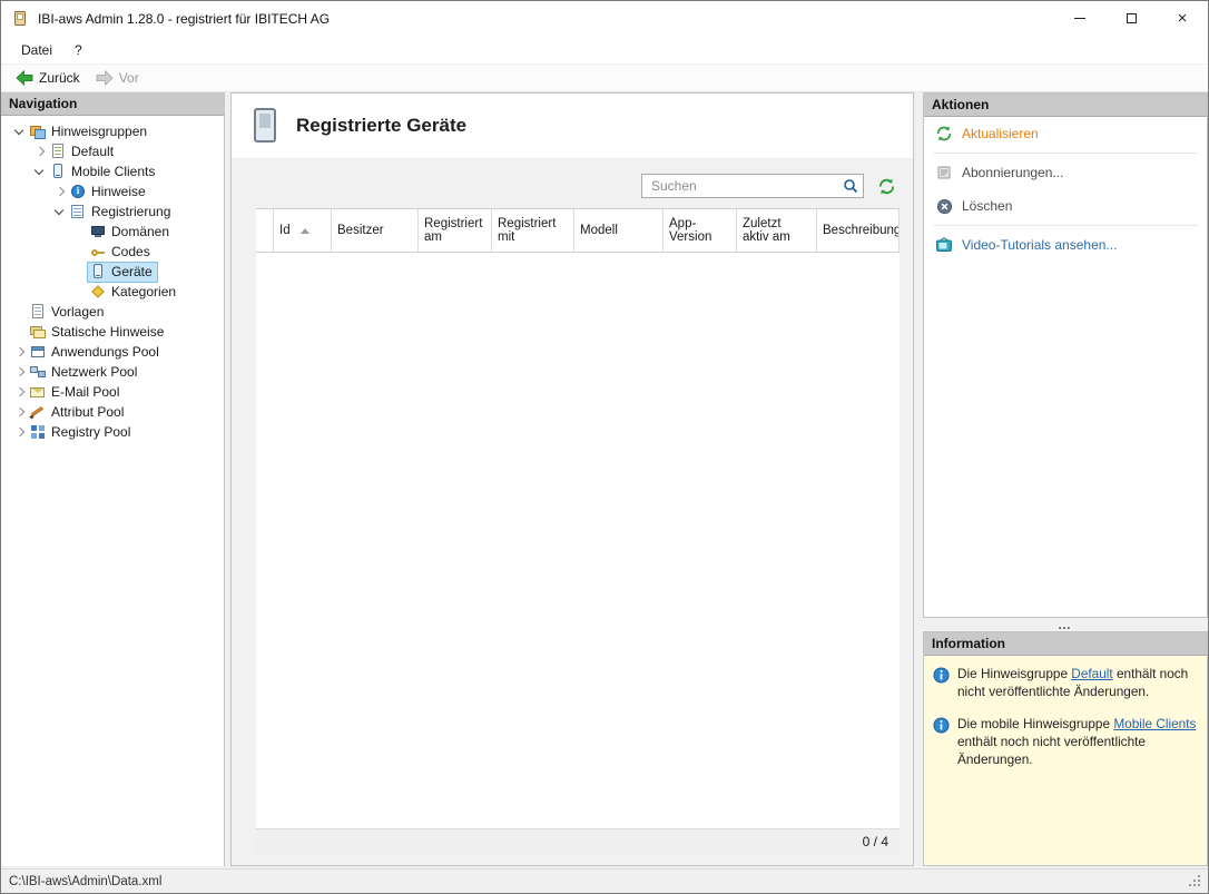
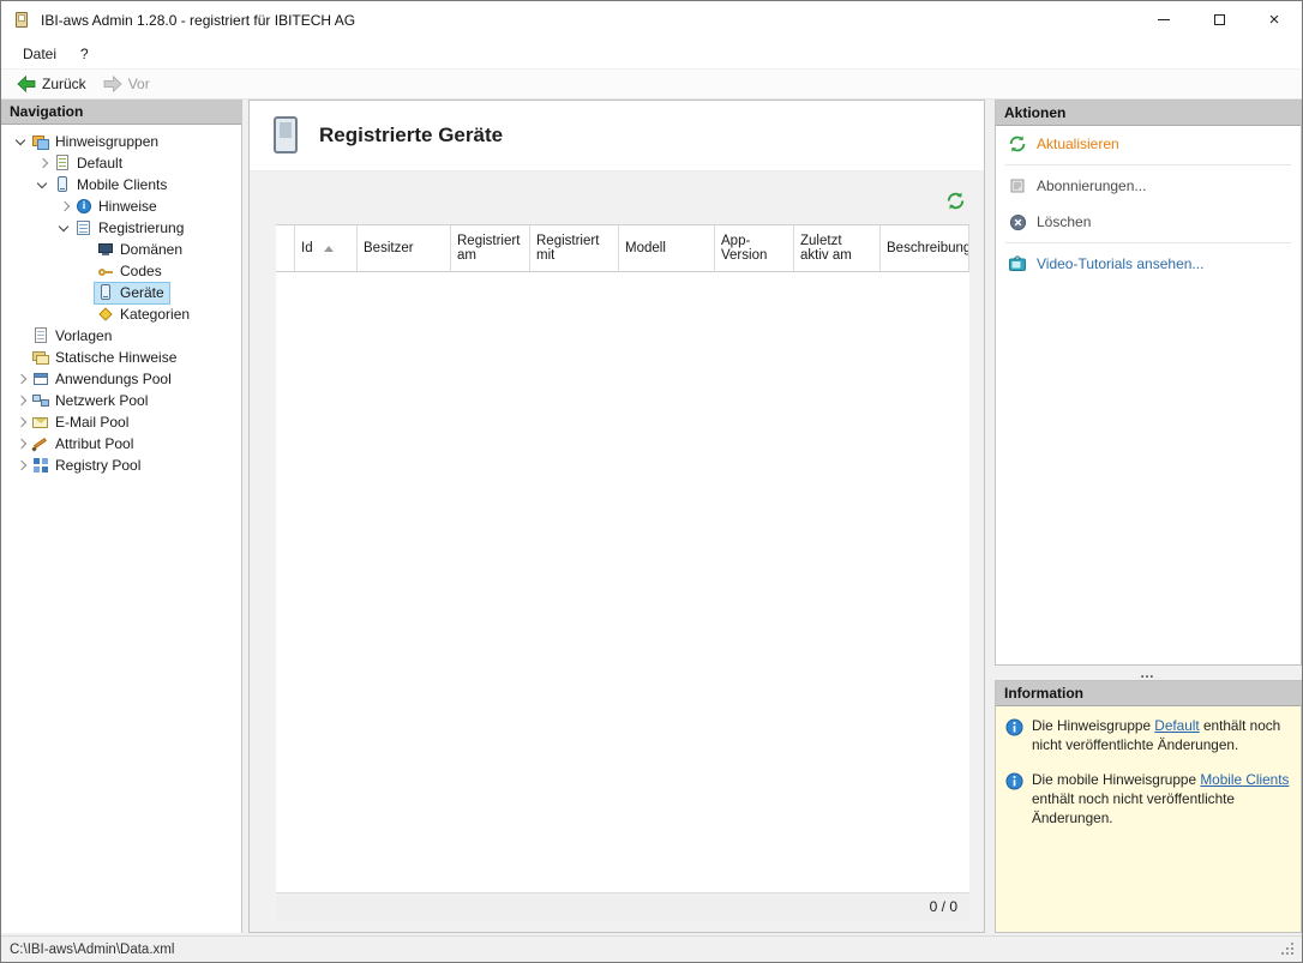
  IBI-aws Admin 1.28.0 - registriert für IBITECH AG
  ×
  Datei
  ?
  Zurück
  Vor
  Navigation
  Hinweisgruppen
  Default
  Mobile Clients
  Hinweise
  Registrierung
  Domänen
  Codes
  Geräte
  Kategorien
  Vorlagen
  Statische Hinweise
  Anwendungs Pool
  Netzwerk Pool
  E-Mail Pool
  Attribut Pool
  Registry Pool
  Registrierte Geräte
- Suchen
  Id
  Besitzer
  Registriert am
  Registriert mit
  Modell
  App-Version
  Zuletzt aktiv am
  Beschreibung
- 0 / 4
+ 0 / 0
  Aktionen
  Aktualisieren
  Abonnierungen...
  Löschen
  Video-Tutorials ansehen...
  …
  Information
  Die Hinweisgruppe Default enthält noch nicht veröffentlichte Änderungen.
  Die mobile Hinweisgruppe Mobile Clients enthält noch nicht veröffentlichte Änderungen.
  C:\IBI-aws\Admin\Data.xml
